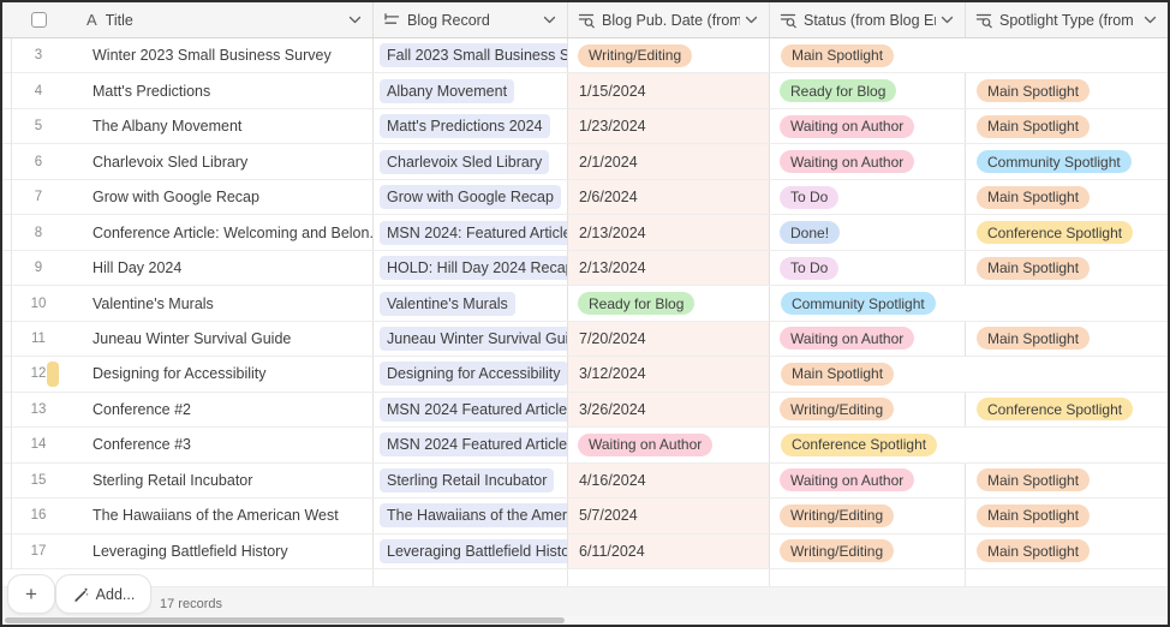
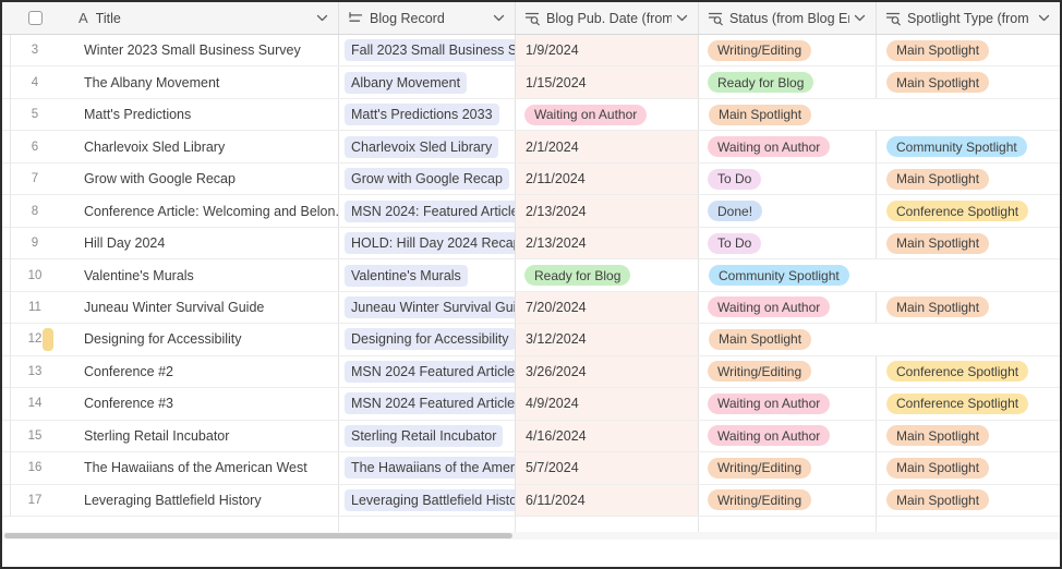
  A
  Title
  Blog Record
  Blog Pub. Date (from
  Status (from Blog E
  Spotlight Type (from
  3
  Winter 2023 Small Business Survey
  Fall 2023 Small Business S
+ 1/9/2024
  Writing/Editing
  Main Spotlight
  4
- Matt's Predictions
+ The Albany Movement
  Albany Movement
  1/15/2024
  Ready for Blog
  Main Spotlight
  5
- The Albany Movement
+ Matt's Predictions
- Matt's Predictions 2024
+ Matt's Predictions 2033
- 1/23/2024
  Waiting on Author
  Main Spotlight
  6
  Charlevoix Sled Library
  Charlevoix Sled Library
  2/1/2024
  Waiting on Author
  Community Spotlight
  7
  Grow with Google Recap
  Grow with Google Recap
- 2/6/2024
+ 2/11/2024
  To Do
  Main Spotlight
  8
  Conference Article: Welcoming and Belon.
  MSN 2024: Featured Articl
  2/13/2024
  Done!
  Conference Spotlight
  9
  Hill Day 2024
  HOLD: Hill Day 2024 Reca
  2/13/2024
  To Do
  Main Spotlight
  10
  Valentine's Murals
  Valentine's Murals
  Ready for Blog
  Community Spotlight
  11
  Juneau Winter Survival Guide
  Juneau Winter Survival Gu
  7/20/2024
  Waiting on Author
  Main Spotlight
  12
  Designing for Accessibility
  Designing for Accessibility
  3/12/2024
  Main Spotlight
  13
  Conference #2
  MSN 2024 Featured Article
  3/26/2024
  Writing/Editing
  Conference Spotlight
  14
  Conference #3
  MSN 2024 Featured Article
+ 4/9/2024
  Waiting on Author
  Conference Spotlight
  15
  Sterling Retail Incubator
  Sterling Retail Incubator
  4/16/2024
  Waiting on Author
  Main Spotlight
  16
  The Hawaiians of the American West
  The Hawaiians of the Amer
  5/7/2024
  Writing/Editing
  Main Spotlight
  17
  Leveraging Battlefield History
  Leveraging Battlefield Histo
  6/11/2024
  Writing/Editing
  Main Spotlight
- +
- Add...
- 17 records
